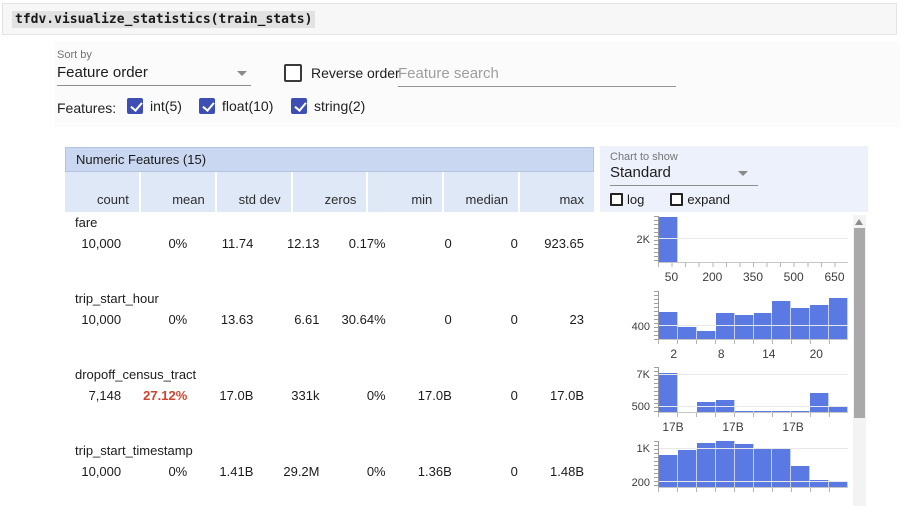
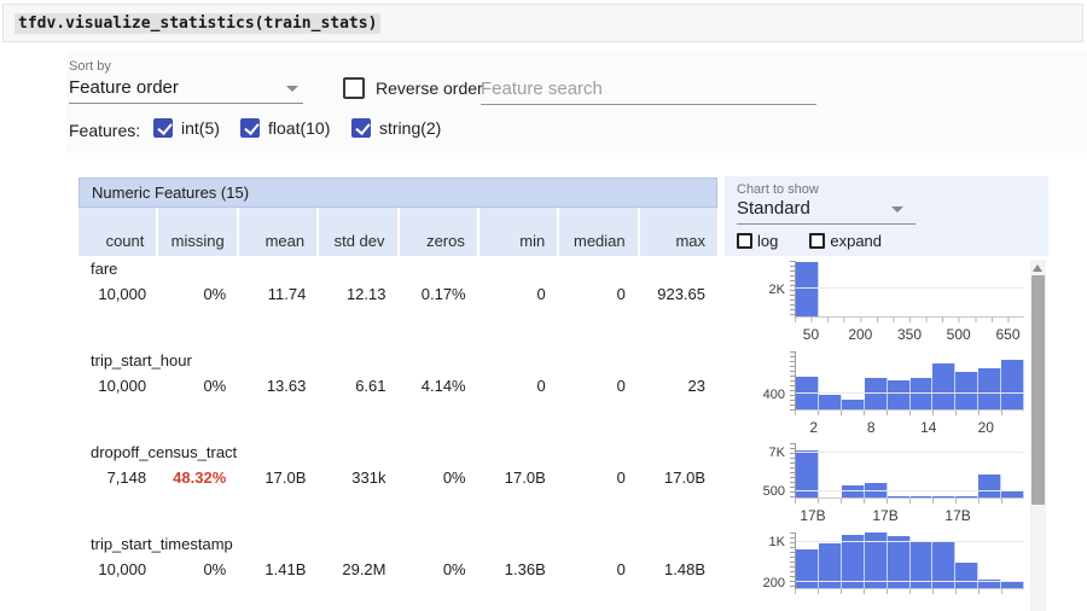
  tfdv.visualize_statistics(train_stats)
  Sort by
  Feature order
  Reverse order
  Feature search
  Features:
  int(5)
  float(10)
  string(2)
  Numeric Features (15)
  count
+ missing
  mean
  std dev
  zeros
  min
  median
  max
  fare
  10,000
  0%
  11.74
  12.13
  0.17%
  0
  0
  923.65
  trip_start_hour
  10,000
  0%
  13.63
  6.61
- 30.64%
+ 4.14%
  0
  0
  23
  dropoff_census_tract
  7,148
- 27.12%
+ 48.32%
  17.0B
  331k
  0%
  17.0B
  0
  17.0B
  trip_start_timestamp
  10,000
  0%
  1.41B
  29.2M
  0%
  1.36B
  0
  1.48B
  Chart to show
  Standard
  log
  expand
  2K
  50
  200
  350
  500
  650
  400
  2
  8
  14
  20
  7K
  500
  17B
  17B
  17B
  1K
  200
